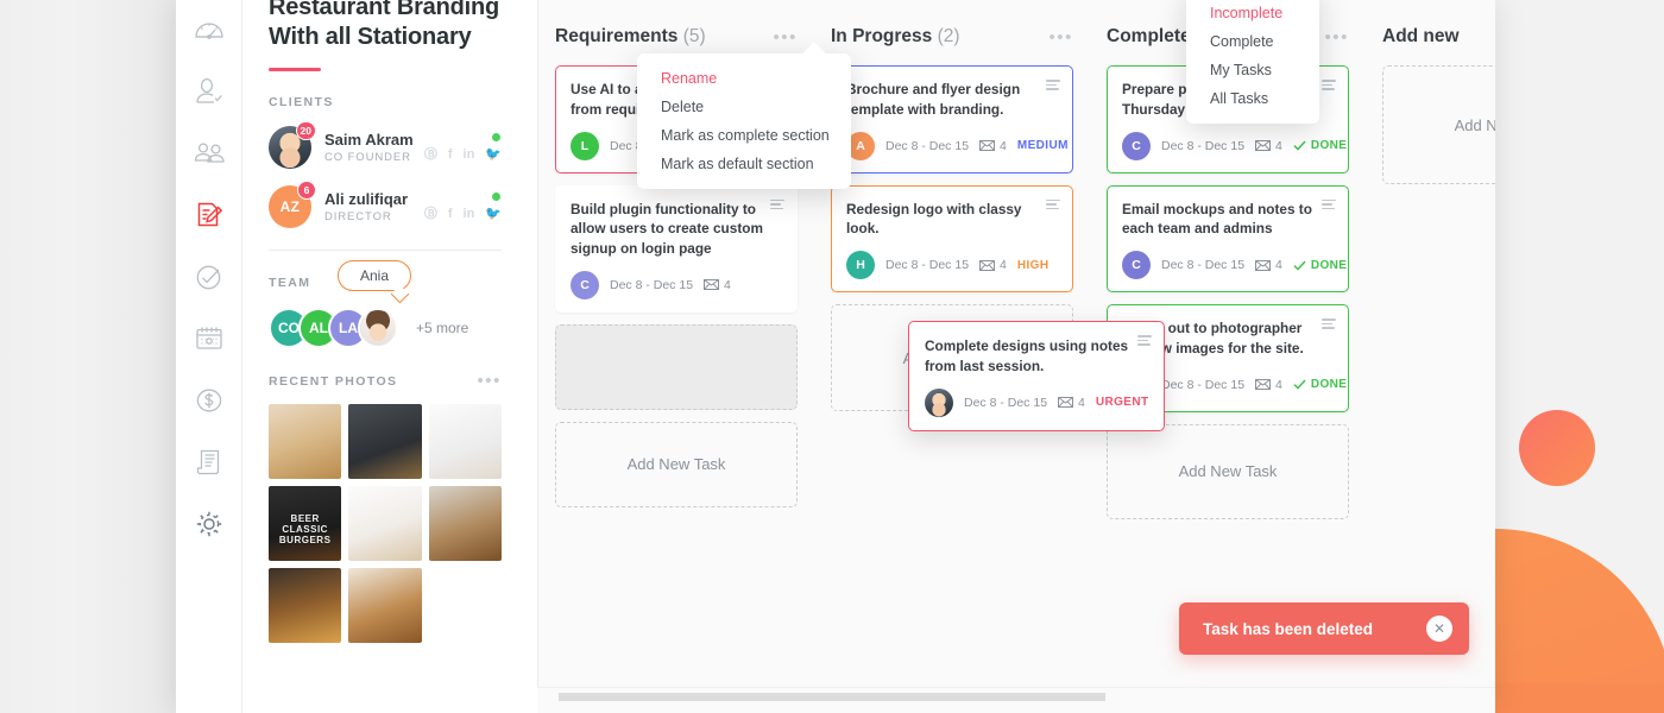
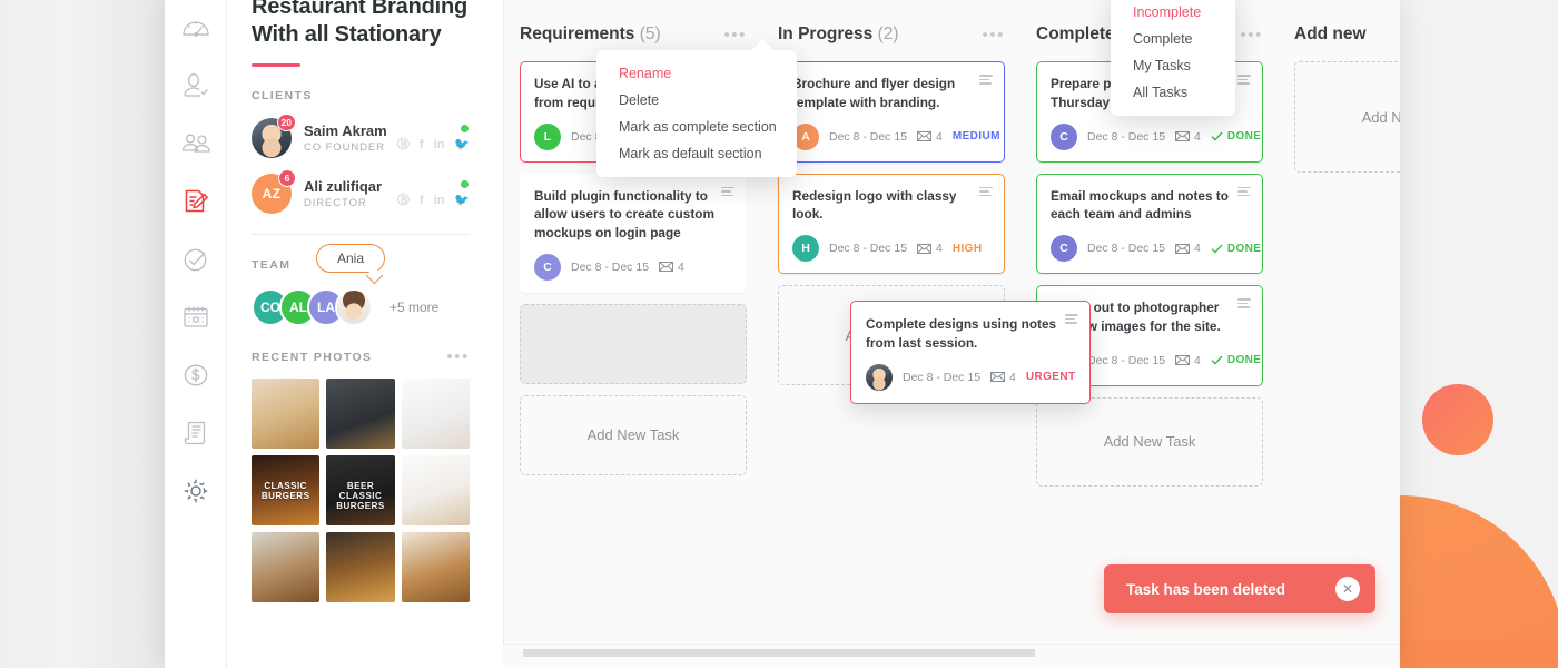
  Restaurant Branding With all Stationary
  CLIENTS
  20
  Saim Akram
  CO FOUNDER
  Ⓑ
  f
  in
  🐦
  AZ
  6
  Ali zulifiqar
  DIRECTOR
  Ⓑ
  f
  in
  🐦
  TEAM
  Ania
  CO
  AL
  LA
  +5 more
  RECENT PHOTOS
  •••
+ CLASSIC BURGERS
  BEER CLASSIC BURGERS
  Requirements (5)
  •••
  L
- Build plugin functionality to allow users to create custom signup on login page
+ Build plugin functionality to allow users to create custom mockups on login page
  C
  Dec 8 - Dec 15
  4
  Add New Task
  In Progress (2)
  •••
  Brochure and flyer design emplate with branding.
  A
  Dec 8 - Dec 15
  4
  MEDIUM
  Redesign logo with classy look.
  H
  Dec 8 - Dec 15
  4
  HIGH
  Complet
  •••
  C
  Dec 8 - Dec 15
  4
  DONE
  Email mockups and notes to each team and admins
  C
  Dec 8 - Dec 15
  4
  DONE
  out to photographer w images for the site.
  Dec 8 - Dec 15
  4
  DONE
  Add New Task
  Add new
  Complete designs using notes from last session.
  Dec 8 - Dec 15
  4
  URGENT
  Rename
  Delete
  Mark as complete section
  Mark as default section
  Incomplete
  Complete
  My Tasks
  All Tasks
  Task has been deleted
  ✕
